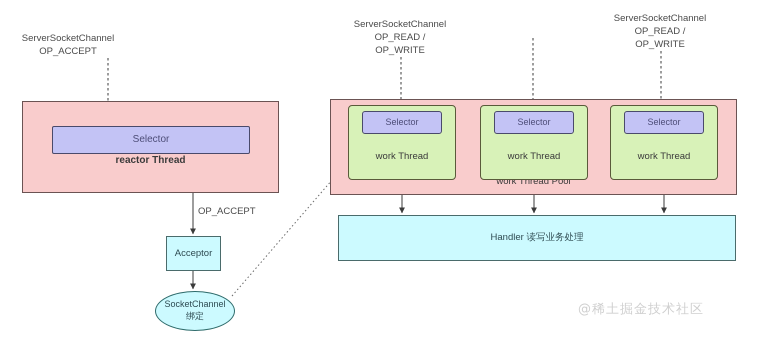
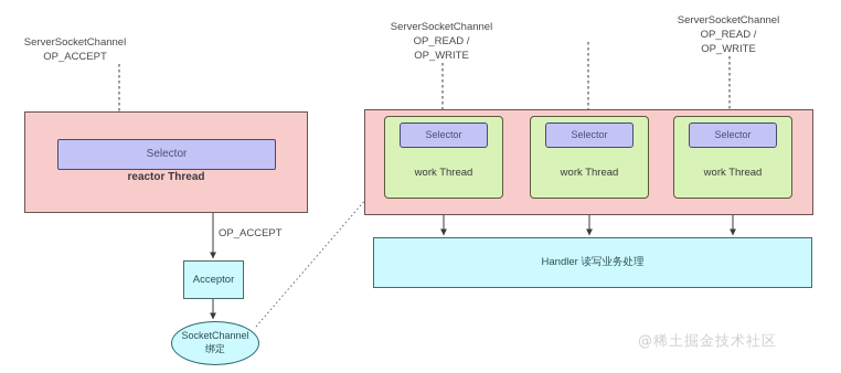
  ServerSocketChannel
  OP_ACCEPT
  ServerSocketChannel
  OP_READ /
  OP_WRITE
  ServerSocketChannel
  OP_READ /
  OP_WRITE
  OP_ACCEPT
  reactor Thread
  Selector
- work Thread Pool
  work Thread
  Selector
  work Thread
  Selector
  work Thread
  Selector
  Acceptor
  Handler 读写业务处理
  SocketChannel
  绑定
  @稀土掘金技术社区
